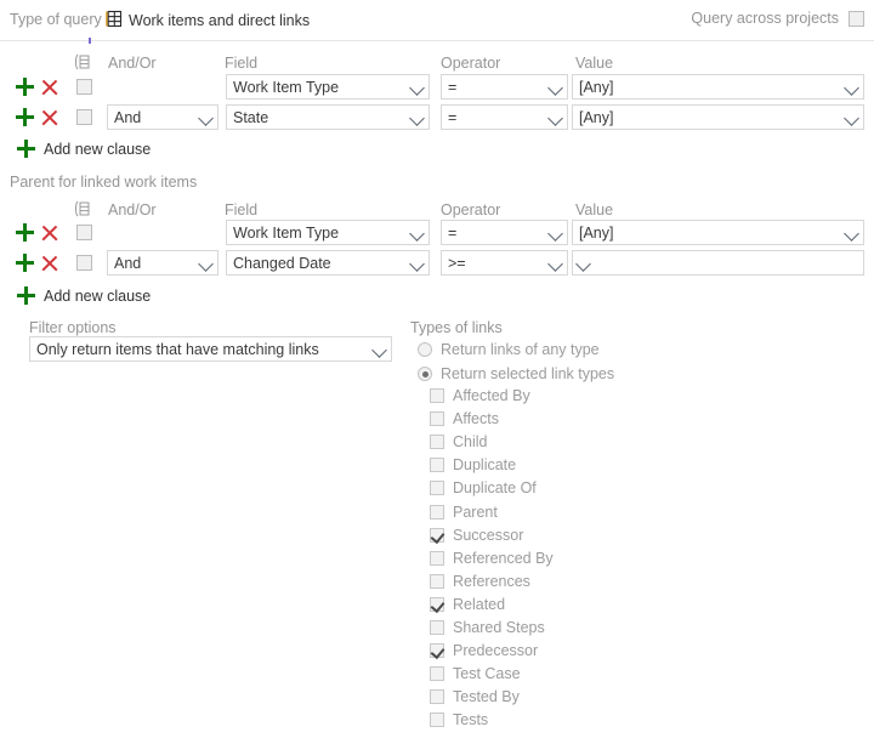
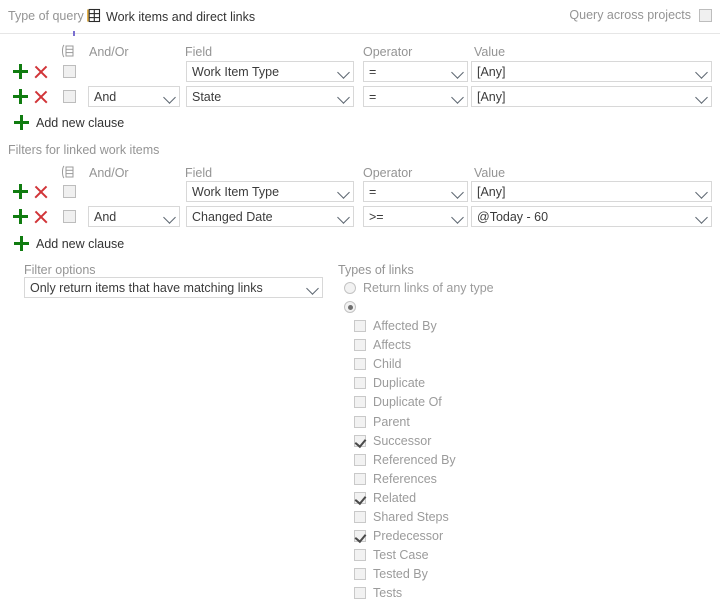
  Type of query
  Work items and direct links
  Query across projects
  And/Or
  Field
  Operator
  Value
  Work Item Type
  =
  [Any]
  And
  State
  =
  [Any]
  Add new clause
- Parent for linked work items
+ Filters for linked work items
  And/Or
  Field
  Operator
  Value
  Work Item Type
  =
  [Any]
  And
  Changed Date
  >=
+ @Today - 60
  Add new clause
  Filter options
  Only return items that have matching links
  Types of links
  Return links of any type
- Return selected link types
  Affected By
  Affects
  Child
  Duplicate
  Duplicate Of
  Parent
  Successor
  Referenced By
  References
  Related
  Shared Steps
  Predecessor
  Test Case
  Tested By
  Tests
